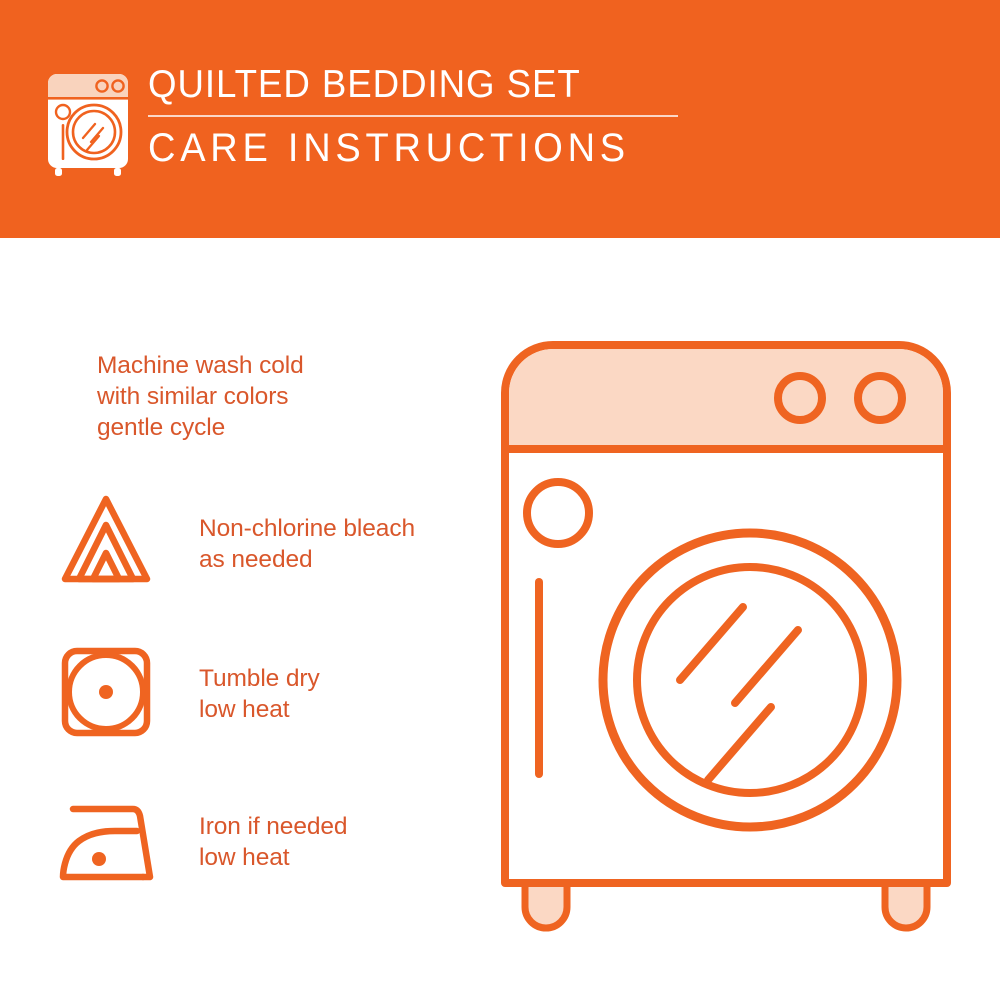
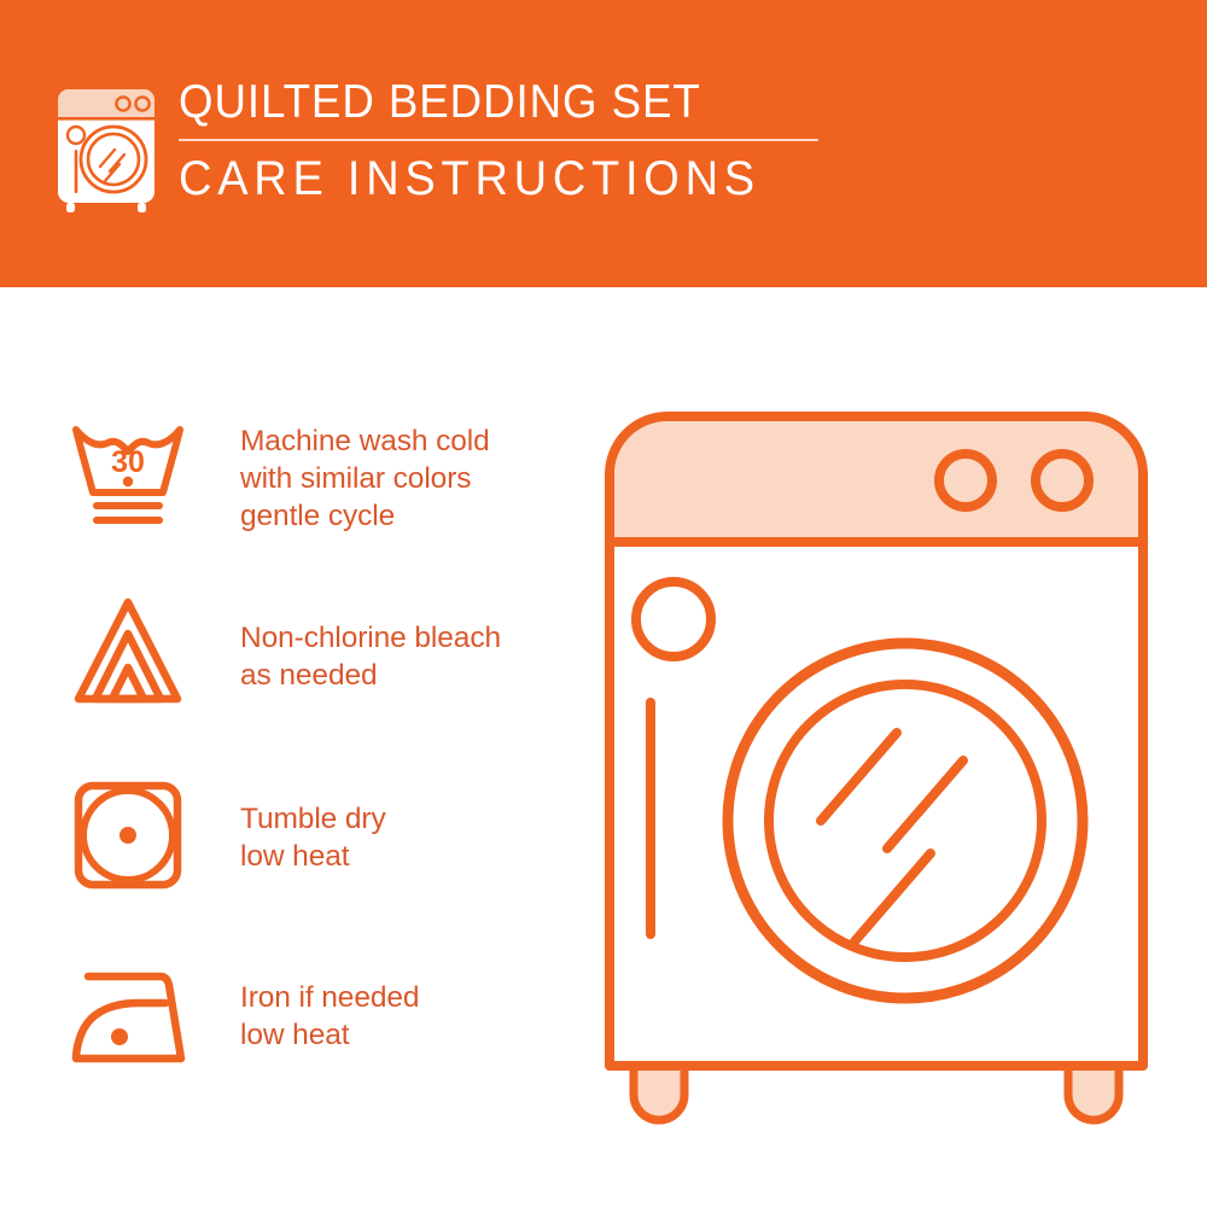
  QUILTED BEDDING SET
  CARE INSTRUCTIONS
+ 30
  Machine wash cold
  with similar colors
  gentle cycle
  Non-chlorine bleach
  as needed
  Tumble dry
  low heat
  Iron if needed
  low heat
